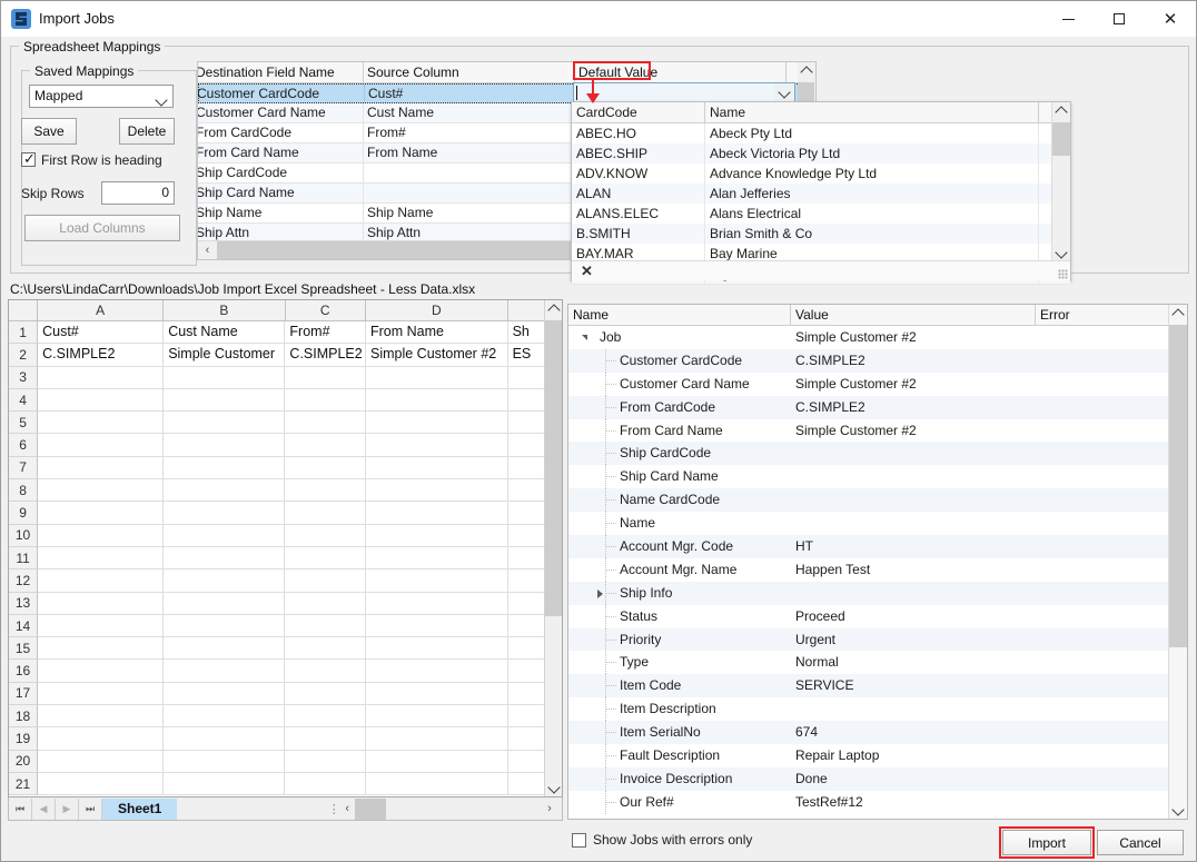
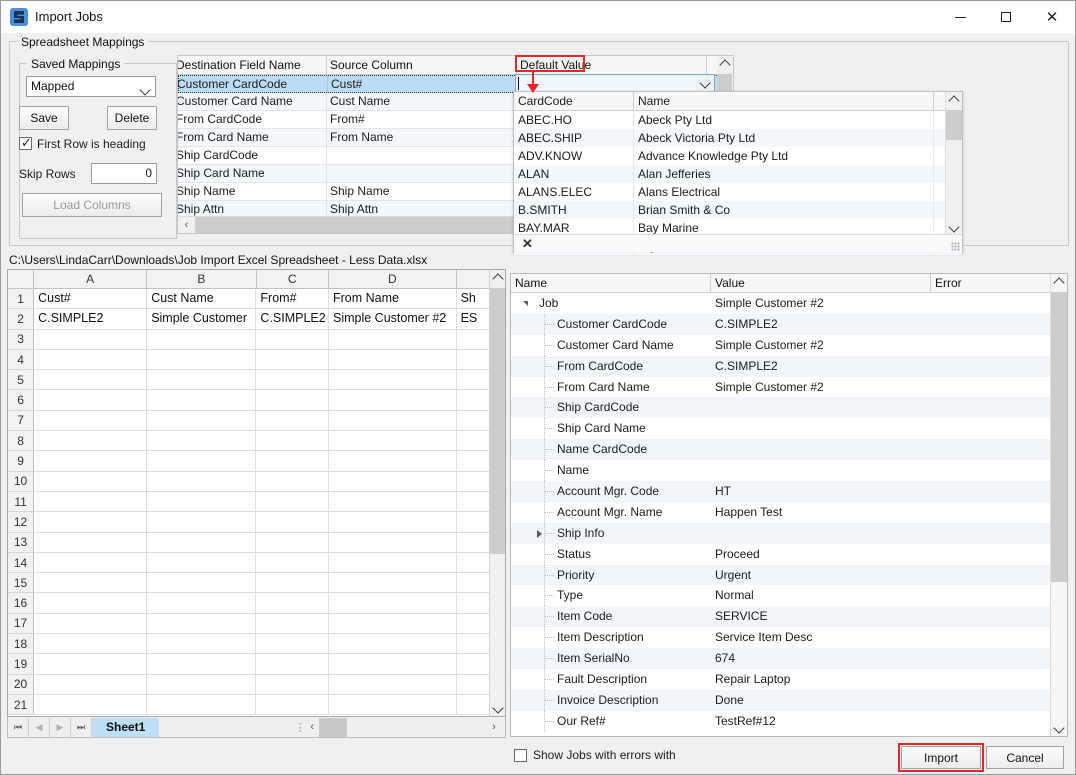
  Import Jobs
  ✕
  Spreadsheet Mappings
  Saved Mappings
  Mapped
  Save
  Delete
  ✓
  First Row is heading
  Skip Rows
  0
  Load Columns
  Destination Field Name
  Source Column
  Default Value
  Customer CardCode
  Cust#
  Customer Card Name
  Cust Name
  From CardCode
  From#
  From Card Name
  From Name
  Ship CardCode
  Ship Card Name
  Ship Name
  Ship Name
  Ship Attn
  Ship Attn
  ‹
  CardCode
  Name
  ABEC.HO
  Abeck Pty Ltd
  ABEC.SHIP
  Abeck Victoria Pty Ltd
  ADV.KNOW
  Advance Knowledge Pty Ltd
  ALAN
  Alan Jefferies
  ALANS.ELEC
  Alans Electrical
  B.SMITH
  Brian Smith & Co
  BAY.MAR
  Bay Marine
  ✕
  C:\Users\LindaCarr\Downloads\Job Import Excel Spreadsheet - Less Data.xlsx
  A
  B
  C
  D
  1
  Cust#
  Cust Name
  From#
  From Name
  Sh
  2
  C.SIMPLE2
  Simple Customer
  C.SIMPLE2
  Simple Customer #2
  ES
  3
  4
  5
  6
  7
  8
  9
  10
  11
  12
  13
  14
  15
  16
  17
  18
  19
  20
  21
  ⏮
  ◀
  ▶
  ⏭
  Sheet1
  ⋮
  ‹
  ›
  Name
  Value
  Error
  Job
  Simple Customer #2
  Customer CardCode
  C.SIMPLE2
  Customer Card Name
  Simple Customer #2
  From CardCode
  C.SIMPLE2
  From Card Name
  Simple Customer #2
  Ship CardCode
  Ship Card Name
  Name CardCode
  Name
  Account Mgr. Code
  HT
  Account Mgr. Name
  Happen Test
  Ship Info
  Status
  Proceed
  Priority
  Urgent
  Type
  Normal
  Item Code
  SERVICE
  Item Description
+ Service Item Desc
  Item SerialNo
  674
  Fault Description
  Repair Laptop
  Invoice Description
  Done
  Our Ref#
  TestRef#12
- Show Jobs with errors only
+ Show Jobs with errors with
  Import
  Cancel
